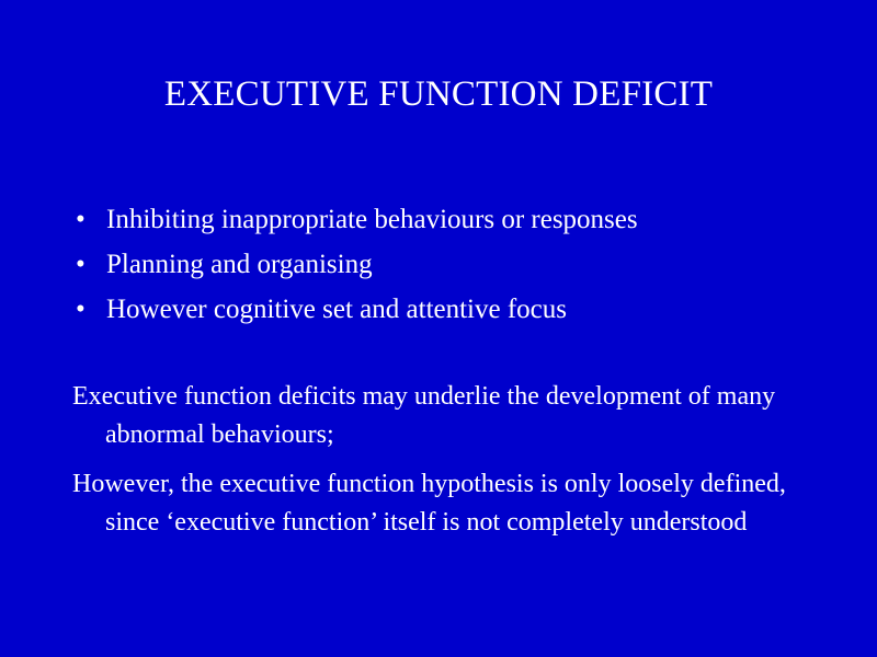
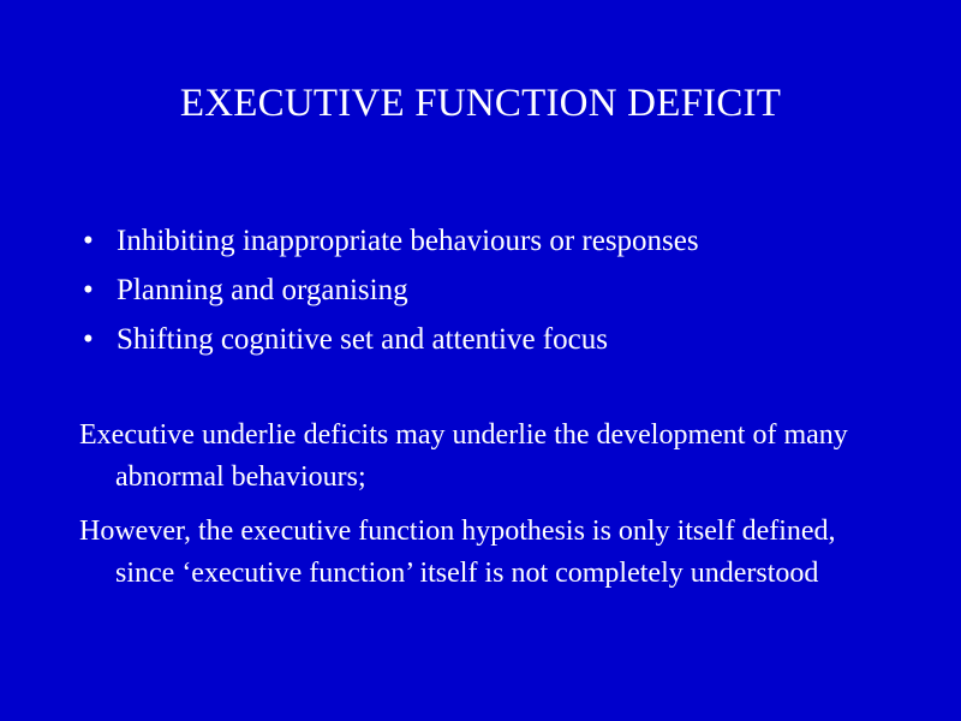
  EXECUTIVE FUNCTION DEFICIT
  •
  Inhibiting inappropriate behaviours or responses
  •
  Planning and organising
  •
- However cognitive set and attentive focus
+ Shifting cognitive set and attentive focus
- Executive function deficits may underlie the development of many abnormal behaviours;
+ Executive underlie deficits may underlie the development of many abnormal behaviours;
- However, the executive function hypothesis is only loosely defined, since ‘executive function’ itself is not completely understood
+ However, the executive function hypothesis is only itself defined, since ‘executive function’ itself is not completely understood
